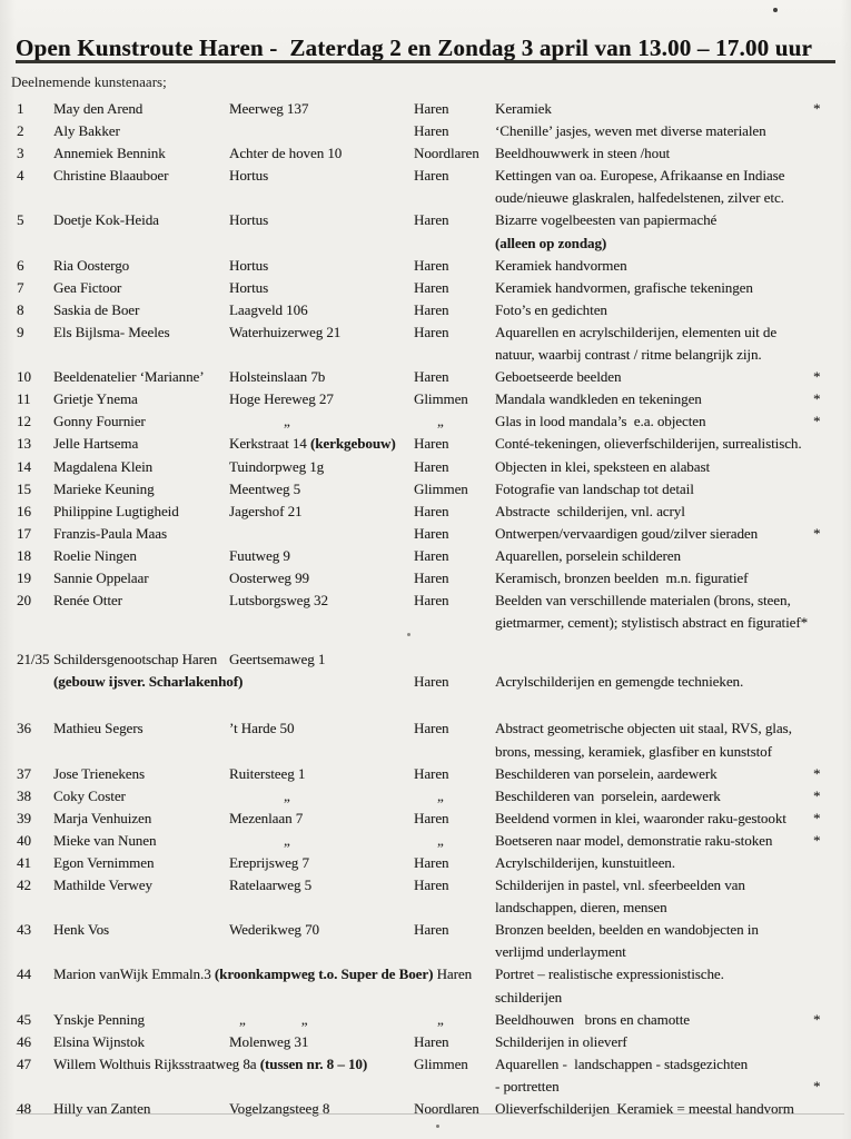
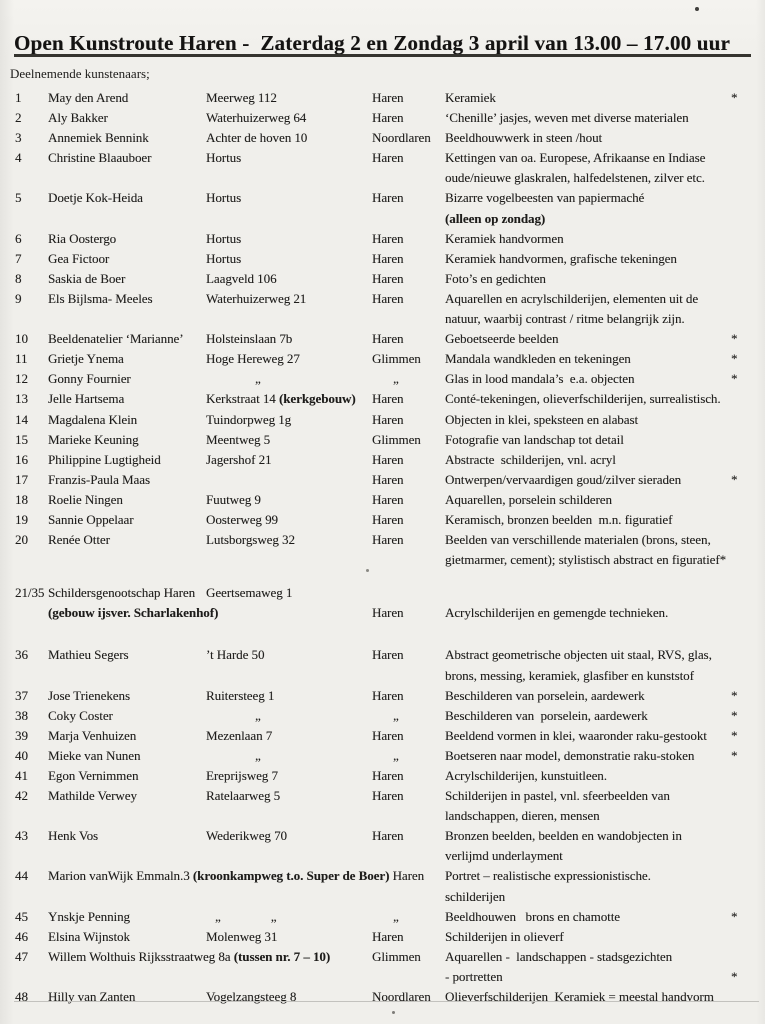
  Open Kunstroute Haren - Zaterdag 2 en Zondag 3 april van 13.00 – 17.00 uur
  Deelnemende kunstenaars;
  1
  May den Arend
- Meerweg 137
+ Meerweg 112
  Haren
  Keramiek
  *
  2
  Aly Bakker
+ Waterhuizerweg 64
  Haren
  ‘Chenille’ jasjes, weven met diverse materialen
  3
  Annemiek Bennink
  Achter de hoven 10
  Noordlaren
  Beeldhouwwerk in steen /hout
  4
  Christine Blaauboer
  Hortus
  Haren
  Kettingen van oa. Europese, Afrikaanse en Indiase
  oude/nieuwe glaskralen, halfedelstenen, zilver etc.
  5
  Doetje Kok-Heida
  Hortus
  Haren
  Bizarre vogelbeesten van papiermaché
  (alleen op zondag)
  6
  Ria Oostergo
  Hortus
  Haren
  Keramiek handvormen
  7
  Gea Fictoor
  Hortus
  Haren
  Keramiek handvormen, grafische tekeningen
  8
  Saskia de Boer
  Laagveld 106
  Haren
  Foto’s en gedichten
  9
  Els Bijlsma- Meeles
  Waterhuizerweg 21
  Haren
  Aquarellen en acrylschilderijen, elementen uit de
  natuur, waarbij contrast / ritme belangrijk zijn.
  10
  Beeldenatelier ‘Marianne’
  Holsteinslaan 7b
  Haren
  Geboetseerde beelden
  *
  11
  Grietje Ynema
  Hoge Hereweg 27
  Glimmen
  Mandala wandkleden en tekeningen
  *
  12
  Gonny Fournier
  „
  „
  Glas in lood mandala’s e.a. objecten
  *
  13
  Jelle Hartsema
  Kerkstraat 14 (kerkgebouw)
  Haren
  Conté-tekeningen, olieverfschilderijen, surrealistisch.
  14
  Magdalena Klein
  Tuindorpweg 1g
  Haren
  Objecten in klei, speksteen en alabast
  15
  Marieke Keuning
  Meentweg 5
  Glimmen
  Fotografie van landschap tot detail
  16
  Philippine Lugtigheid
  Jagershof 21
  Haren
  Abstracte schilderijen, vnl. acryl
  17
  Franzis-Paula Maas
  Haren
  Ontwerpen/vervaardigen goud/zilver sieraden
  *
  18
  Roelie Ningen
  Fuutweg 9
  Haren
  Aquarellen, porselein schilderen
  19
  Sannie Oppelaar
  Oosterweg 99
  Haren
  Keramisch, bronzen beelden m.n. figuratief
  20
  Renée Otter
  Lutsborgsweg 32
  Haren
  Beelden van verschillende materialen (brons, steen,
  gietmarmer, cement); stylistisch abstract en figuratief*
  21/35
  Schildersgenootschap Haren
  Geertsemaweg 1
  (gebouw ijsver. Scharlakenhof)
  Haren
  Acrylschilderijen en gemengde technieken.
  36
  Mathieu Segers
  ’t Harde 50
  Haren
  Abstract geometrische objecten uit staal, RVS, glas,
  brons, messing, keramiek, glasfiber en kunststof
  37
  Jose Trienekens
  Ruitersteeg 1
  Haren
  Beschilderen van porselein, aardewerk
  *
  38
  Coky Coster
  „
  „
  Beschilderen van porselein, aardewerk
  *
  39
  Marja Venhuizen
  Mezenlaan 7
  Haren
  Beeldend vormen in klei, waaronder raku-gestookt
  *
  40
  Mieke van Nunen
  „
  „
  Boetseren naar model, demonstratie raku-stoken
  *
  41
  Egon Vernimmen
  Ereprijsweg 7
  Haren
  Acrylschilderijen, kunstuitleen.
  42
  Mathilde Verwey
  Ratelaarweg 5
  Haren
  Schilderijen in pastel, vnl. sfeerbeelden van
  landschappen, dieren, mensen
  43
  Henk Vos
  Wederikweg 70
  Haren
  Bronzen beelden, beelden en wandobjecten in
  verlijmd underlayment
  44
  Marion vanWijk Emmaln.3 (kroonkampweg t.o. Super de Boer) Haren
  Portret – realistische expressionistische.
  schilderijen
  45
  Ynskje Penning
  „ „
  „
  Beeldhouwen brons en chamotte
  *
  46
  Elsina Wijnstok
  Molenweg 31
  Haren
  Schilderijen in olieverf
  47
- Willem Wolthuis Rijksstraatweg 8a (tussen nr. 8 – 10)
+ Willem Wolthuis Rijksstraatweg 8a (tussen nr. 7 – 10)
  Glimmen
  Aquarellen - landschappen - stadsgezichten
  - portretten
  *
  48
  Hilly van Zanten
  Vogelzangsteeg 8
  Noordlaren
  Olieverfschilderijen Keramiek = meestal handvorm
